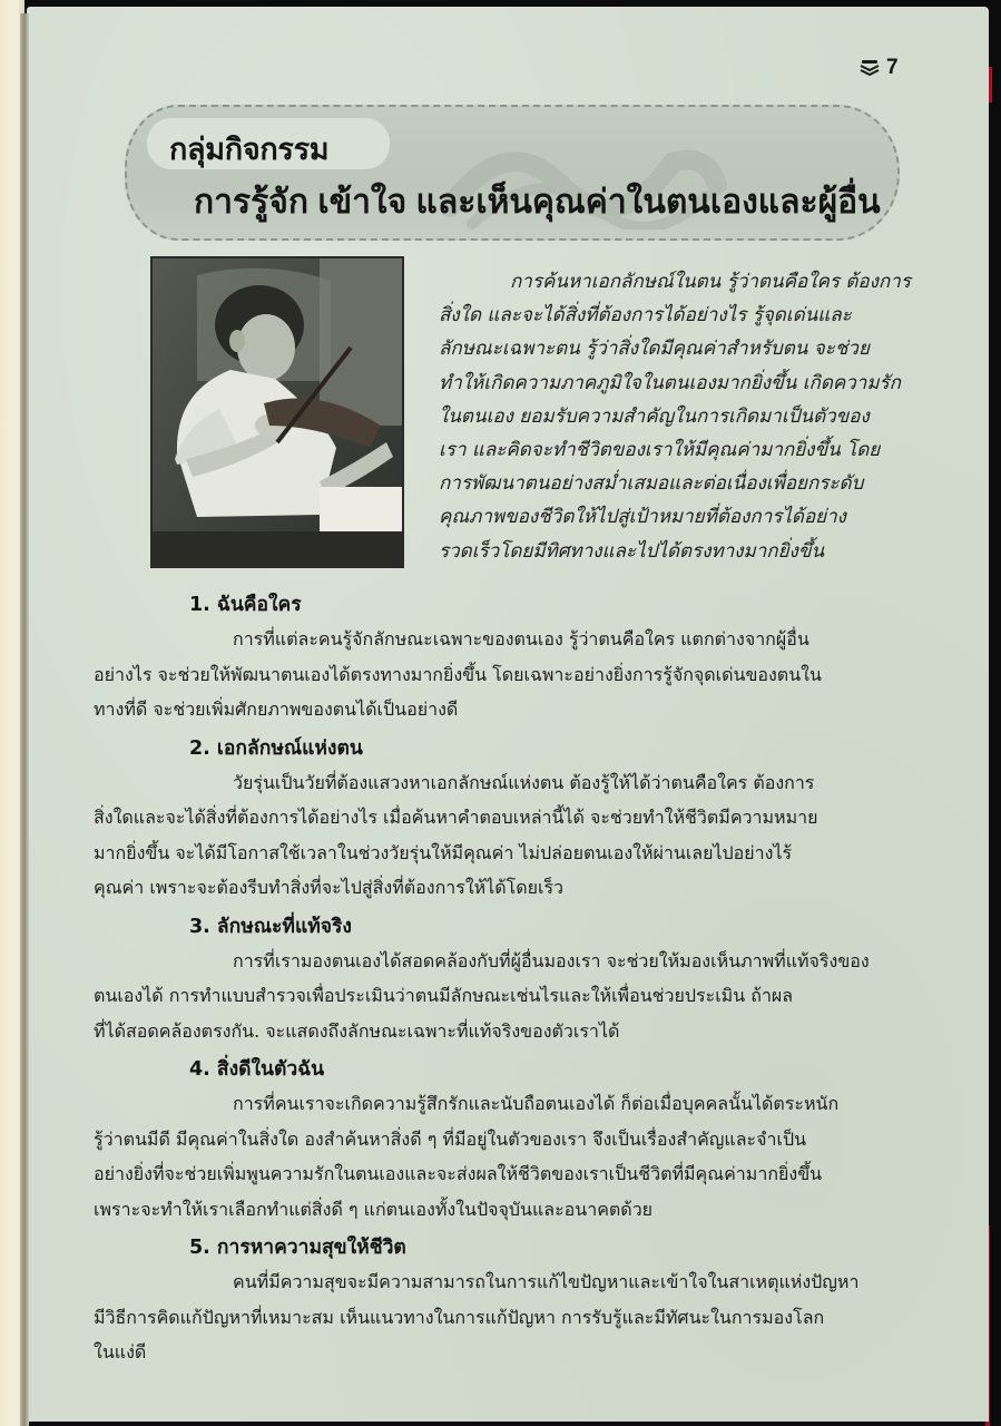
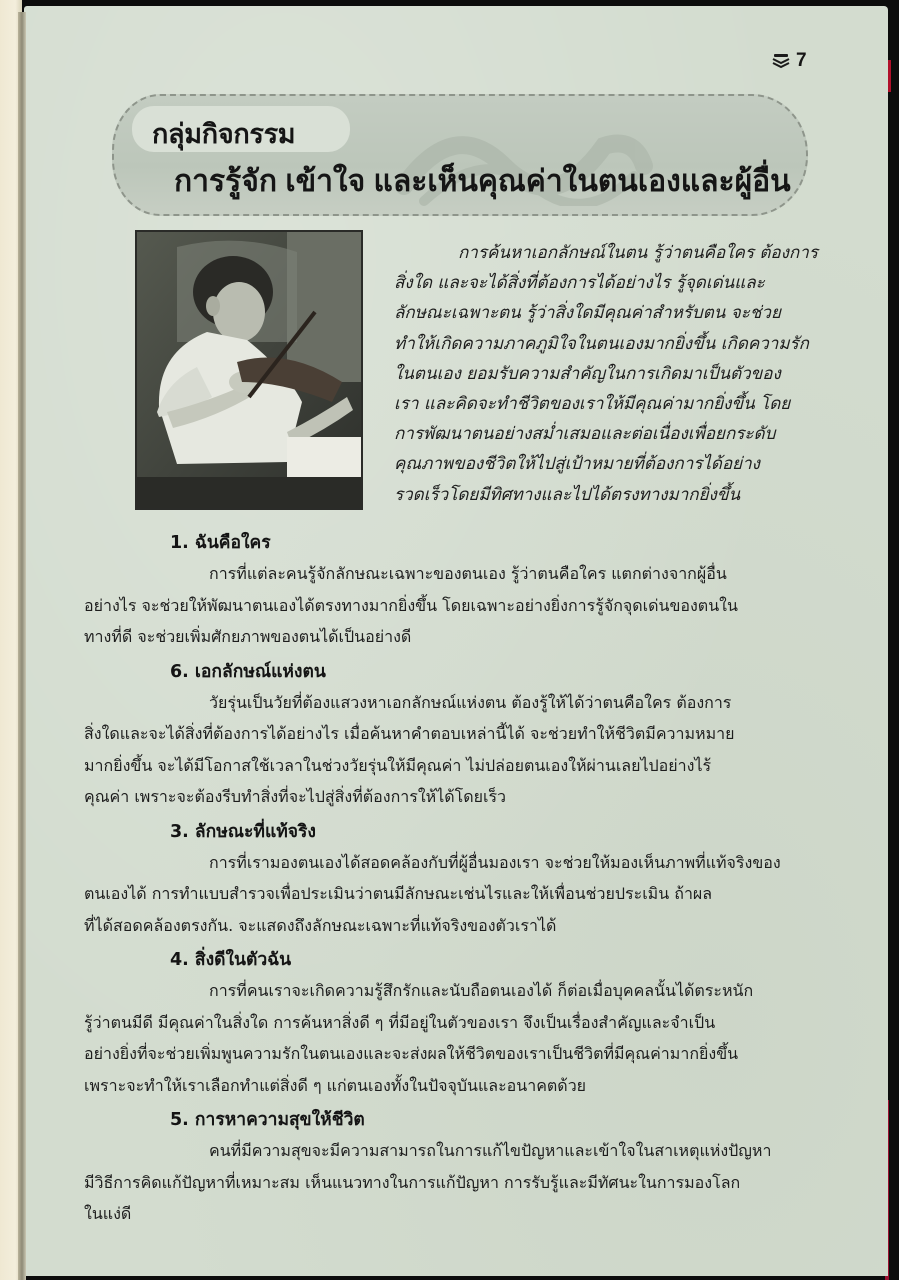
  7
  กลุ่มกิจกรรม
  การรู้จัก เข้าใจ และเห็นคุณค่าในตนเองและผู้อื่น
  การค้นหาเอกลักษณ์ในตน รู้ว่าตนคือใคร ต้องการ
  สิ่งใด และจะได้สิ่งที่ต้องการได้อย่างไร รู้จุดเด่นและ
  ลักษณะเฉพาะตน รู้ว่าสิ่งใดมีคุณค่าสำหรับตน จะช่วย
  ทำให้เกิดความภาคภูมิใจในตนเองมากยิ่งขึ้น เกิดความรัก
  ในตนเอง ยอมรับความสำคัญในการเกิดมาเป็นตัวของ
  เรา และคิดจะทำชีวิตของเราให้มีคุณค่ามากยิ่งขึ้น โดย
  การพัฒนาตนอย่างสม่ำเสมอและต่อเนื่องเพื่อยกระดับ
  คุณภาพของชีวิตให้ไปสู่เป้าหมายที่ต้องการได้อย่าง
  รวดเร็วโดยมีทิศทางและไปได้ตรงทางมากยิ่งขึ้น
  1. ฉันคือใคร
  การที่แต่ละคนรู้จักลักษณะเฉพาะของตนเอง รู้ว่าตนคือใคร แตกต่างจากผู้อื่น
  อย่างไร จะช่วยให้พัฒนาตนเองได้ตรงทางมากยิ่งขึ้น โดยเฉพาะอย่างยิ่งการรู้จักจุดเด่นของตนใน
  ทางที่ดี จะช่วยเพิ่มศักยภาพของตนได้เป็นอย่างดี
- 2. เอกลักษณ์แห่งตน
+ 6. เอกลักษณ์แห่งตน
  วัยรุ่นเป็นวัยที่ต้องแสวงหาเอกลักษณ์แห่งตน ต้องรู้ให้ได้ว่าตนคือใคร ต้องการ
  สิ่งใดและจะได้สิ่งที่ต้องการได้อย่างไร เมื่อค้นหาคำตอบเหล่านี้ได้ จะช่วยทำให้ชีวิตมีความหมาย
  มากยิ่งขึ้น จะได้มีโอกาสใช้เวลาในช่วงวัยรุ่นให้มีคุณค่า ไม่ปล่อยตนเองให้ผ่านเลยไปอย่างไร้
  คุณค่า เพราะจะต้องรีบทำสิ่งที่จะไปสู่สิ่งที่ต้องการให้ได้โดยเร็ว
  3. ลักษณะที่แท้จริง
  การที่เรามองตนเองได้สอดคล้องกับที่ผู้อื่นมองเรา จะช่วยให้มองเห็นภาพที่แท้จริงของ
  ตนเองได้ การทำแบบสำรวจเพื่อประเมินว่าตนมีลักษณะเช่นไรและให้เพื่อนช่วยประเมิน ถ้าผล
  ที่ได้สอดคล้องตรงกัน. จะแสดงถึงลักษณะเฉพาะที่แท้จริงของตัวเราได้
  4. สิ่งดีในตัวฉัน
  การที่คนเราจะเกิดความรู้สึกรักและนับถือตนเองได้ ก็ต่อเมื่อบุคคลนั้นได้ตระหนัก
- รู้ว่าตนมีดี มีคุณค่าในสิ่งใด องสำค้นหาสิ่งดี ๆ ที่มีอยู่ในตัวของเรา จึงเป็นเรื่องสำคัญและจำเป็น
+ รู้ว่าตนมีดี มีคุณค่าในสิ่งใด การค้นหาสิ่งดี ๆ ที่มีอยู่ในตัวของเรา จึงเป็นเรื่องสำคัญและจำเป็น
  อย่างยิ่งที่จะช่วยเพิ่มพูนความรักในตนเองและจะส่งผลให้ชีวิตของเราเป็นชีวิตที่มีคุณค่ามากยิ่งขึ้น
  เพราะจะทำให้เราเลือกทำแต่สิ่งดี ๆ แก่ตนเองทั้งในปัจจุบันและอนาคตด้วย
  5. การหาความสุขให้ชีวิต
  คนที่มีความสุขจะมีความสามารถในการแก้ไขปัญหาและเข้าใจในสาเหตุแห่งปัญหา
  มีวิธีการคิดแก้ปัญหาที่เหมาะสม เห็นแนวทางในการแก้ปัญหา การรับรู้และมีทัศนะในการมองโลก
  ในแง่ดี
